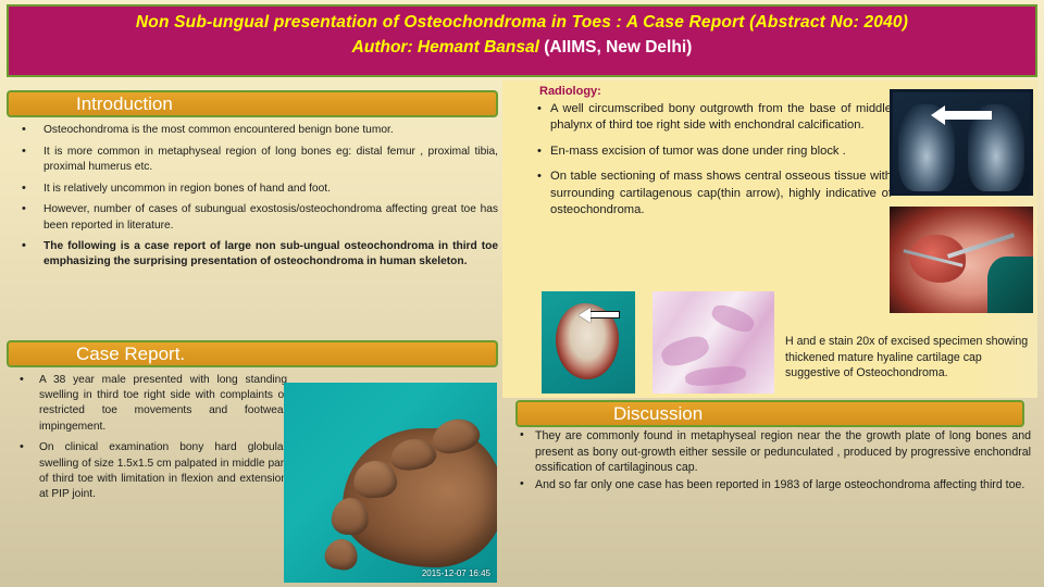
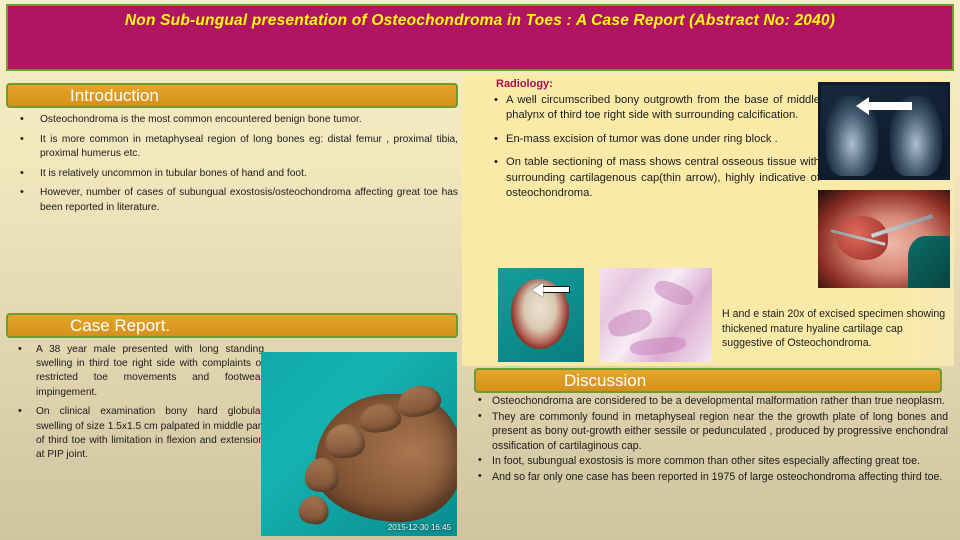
  Non Sub-ungual presentation of Osteochondroma in Toes : A Case Report (Abstract No: 2040)
- Author: Hemant Bansal (AIIMS, New Delhi)
  Introduction
  Case Report.
  Discussion
  Osteochondroma is the most common encountered benign bone tumor.
  It is more common in metaphyseal region of long bones eg: distal femur , proximal tibia, proximal humerus etc.
- It is relatively uncommon in region bones of hand and foot.
+ It is relatively uncommon in tubular bones of hand and foot.
  However, number of cases of subungual exostosis/osteochondroma affecting great toe has been reported in literature.
- The following is a case report of large non sub-ungual osteochondroma in third toe emphasizing the surprising presentation of osteochondroma in human skeleton.
  A 38 year male presented with long standing swelling in third toe right side with complaints o restricted toe movements and footwea impingement.
  On clinical examination bony hard globula swelling of size 1.5x1.5 cm palpated in middle par of third toe with limitation in flexion and extensio at PIP joint.
  Radiology:
- A well circumscribed bony outgrowth from the base of middle phalynx of third toe right side with enchondral calcification.
+ A well circumscribed bony outgrowth from the base of middle phalynx of third toe right side with surrounding calcification.
  En-mass excision of tumor was done under ring block .
  On table sectioning of mass shows central osseous tissue with surrounding cartilagenous cap(thin arrow), highly indicative o osteochondroma.
+ Osteochondroma are considered to be a developmental malformation rather than true neoplasm.
  They are commonly found in metaphyseal region near the the growth plate of long bones and present as bony out-growth either sessile or pedunculated , produced by progressive enchondral ossification of cartilaginous cap.
+ In foot, subungual exostosis is more common than other sites especially affecting great toe.
- And so far only one case has been reported in 1983 of large osteochondroma affecting third toe.
+ And so far only one case has been reported in 1975 of large osteochondroma affecting third toe.
  H and e stain 20x of excised specimen showing thickened mature hyaline cartilage cap suggestive of Osteochondroma.
- 2015-12-07 16:45
+ 2015-12-30 16:45
